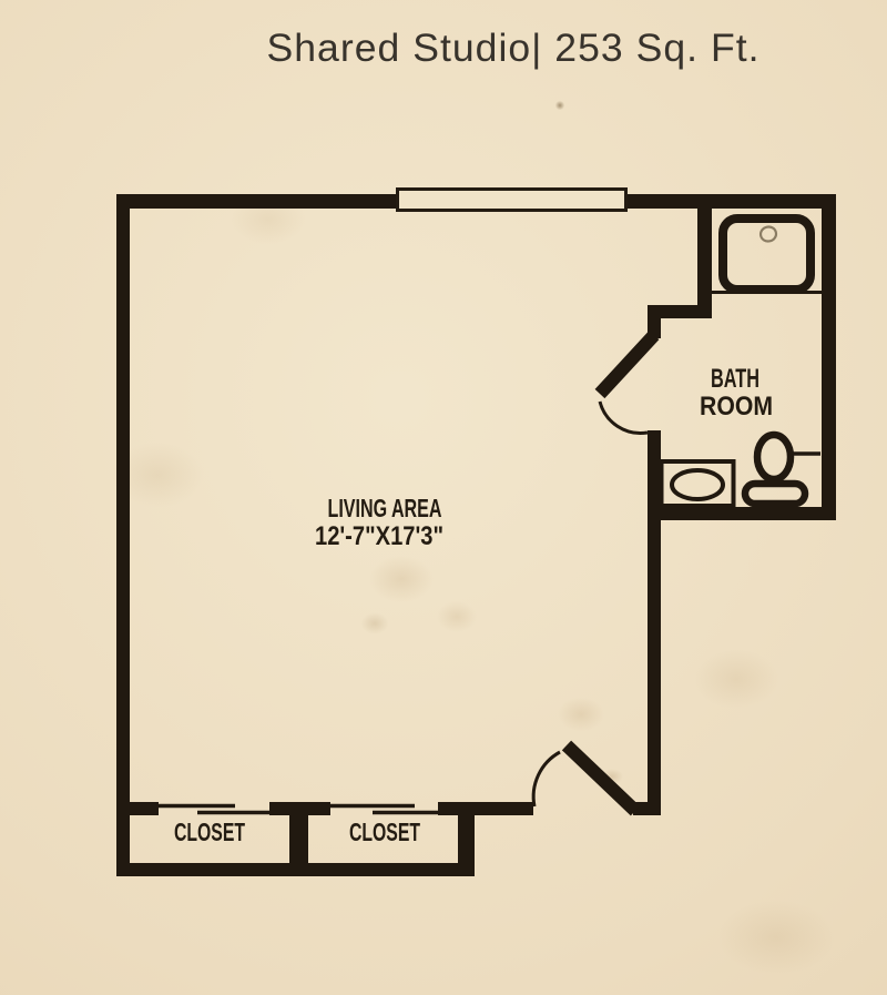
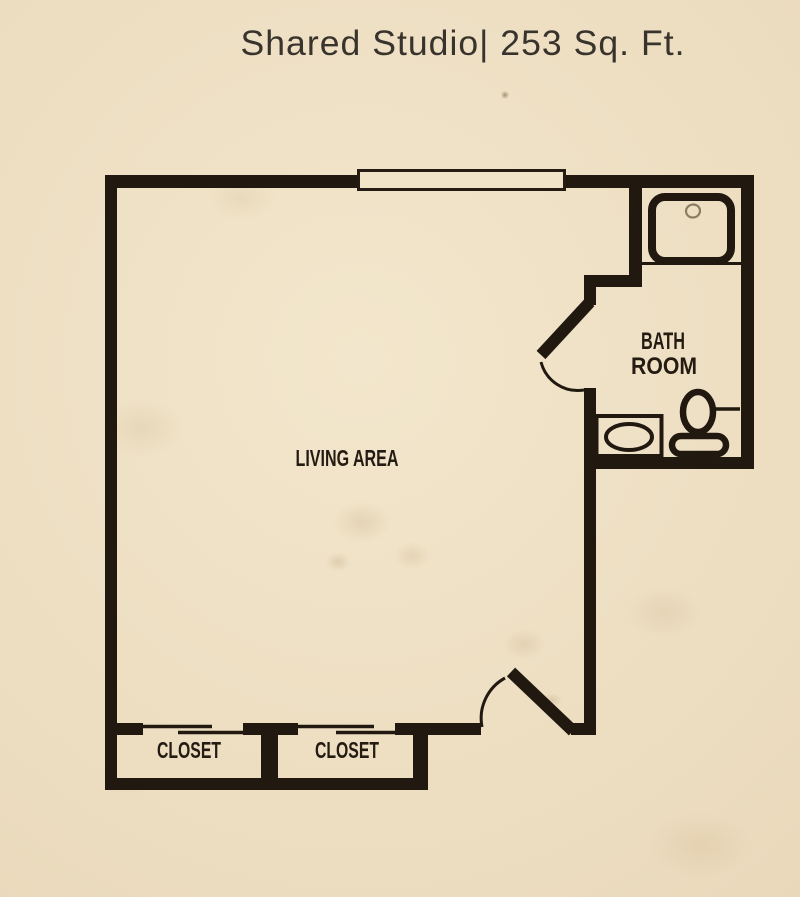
  Shared Studio| 253 Sq. Ft.
  LIVING AREA
- 12'-7"X17'3"
  BATH
  ROOM
  CLOSET
  CLOSET
